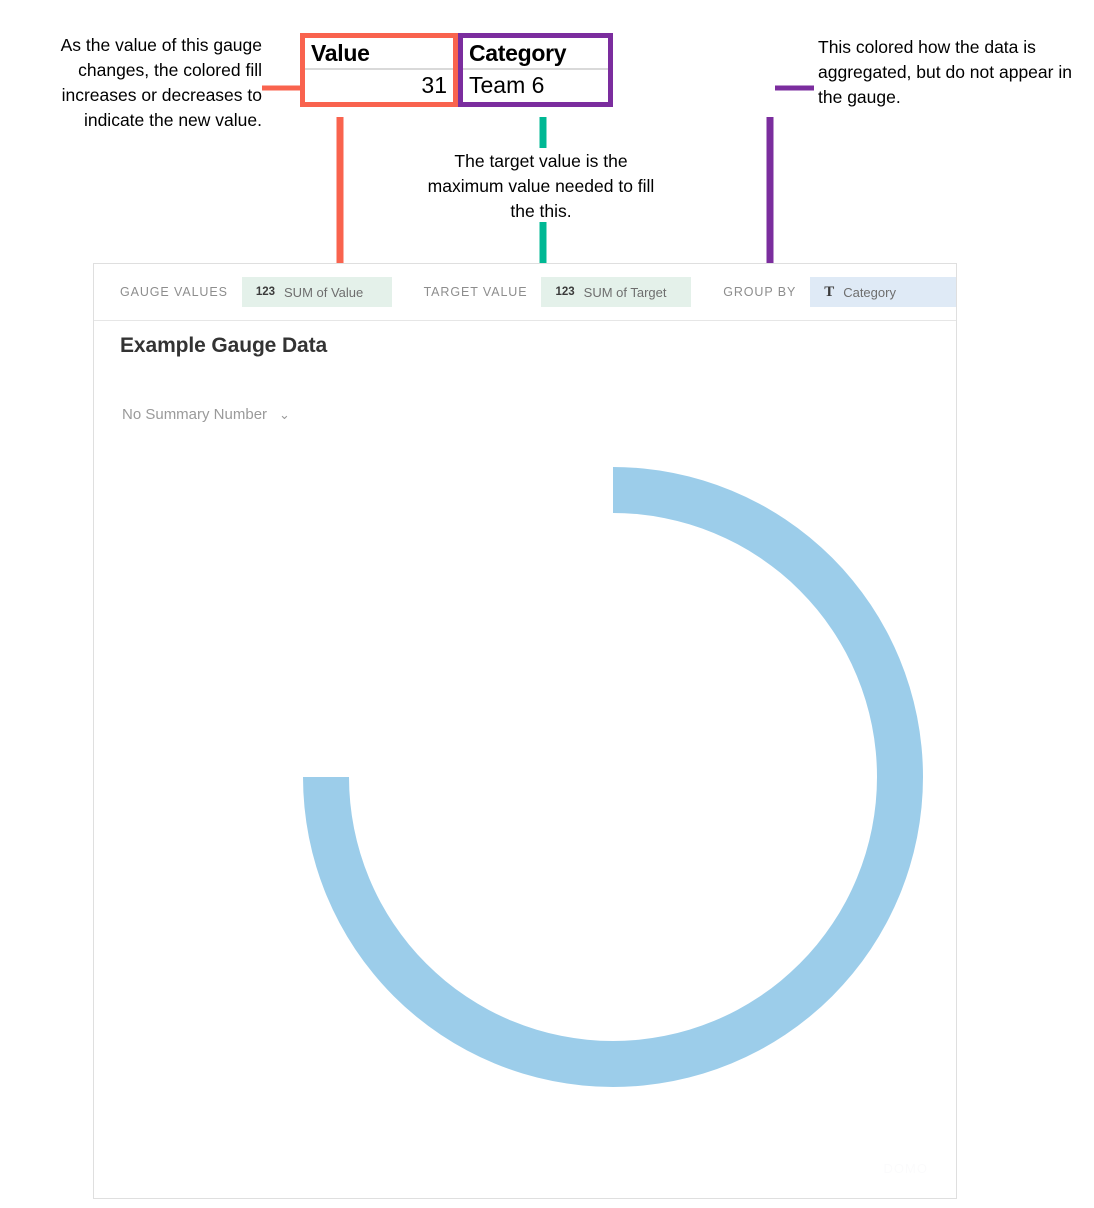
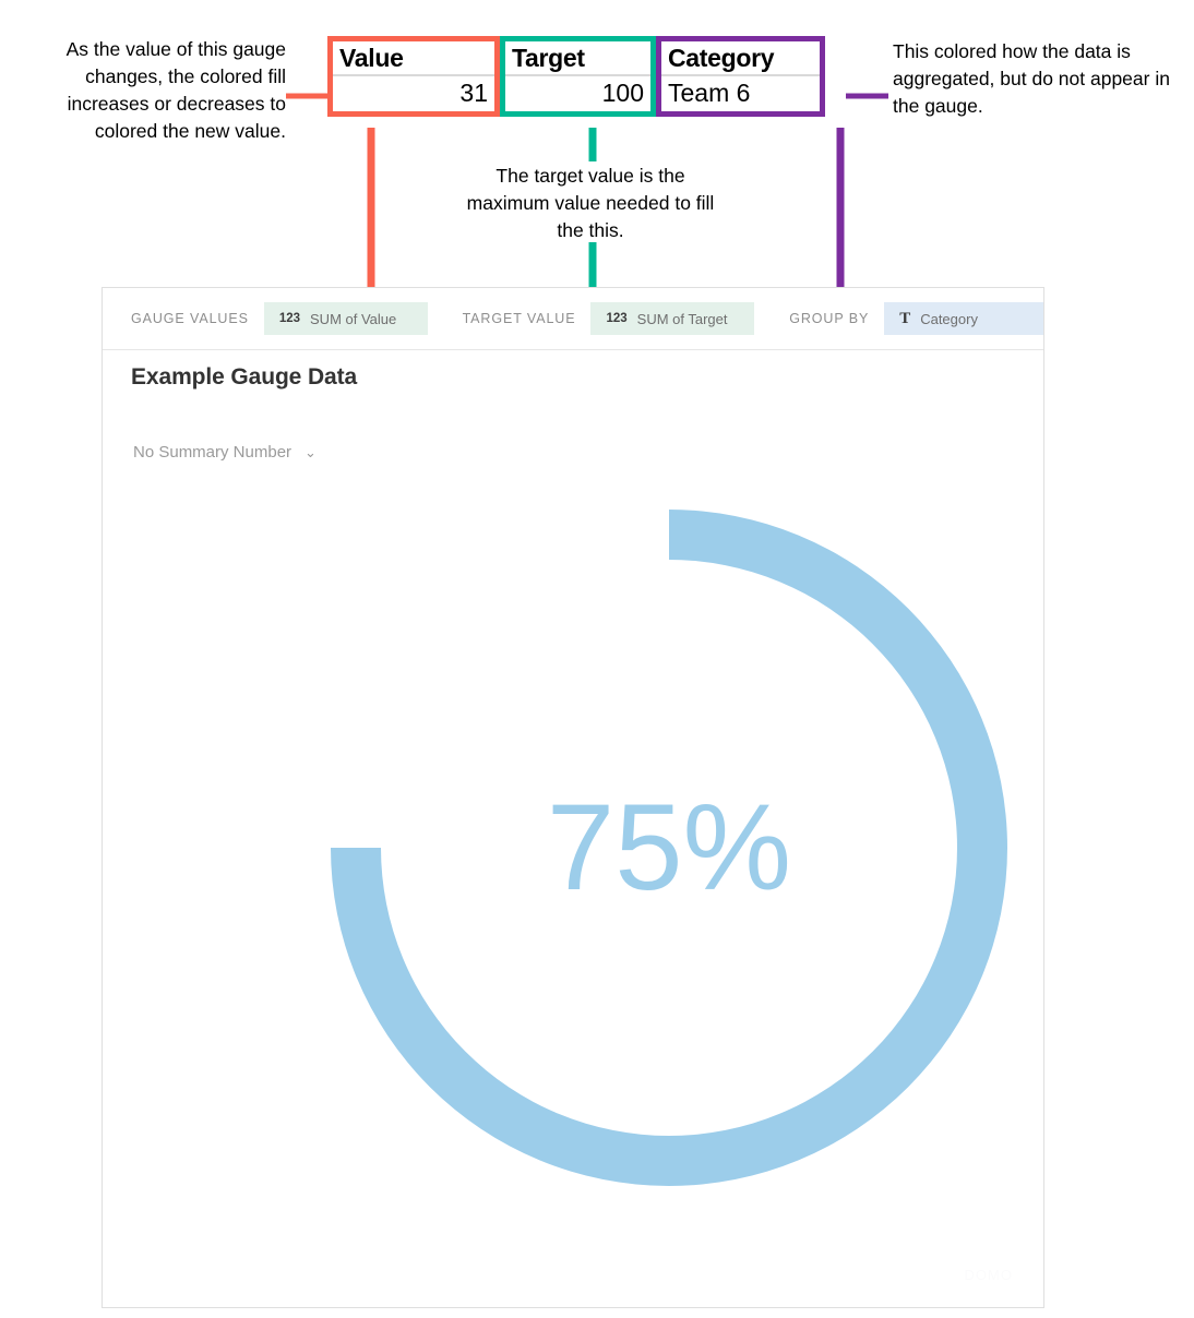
- As the value of this gauge changes, the colored fill increases or decreases to indicate the new value.
+ As the value of this gauge changes, the colored fill increases or decreases to colored the new value.
  The target value is the maximum value needed to fill the this.
  This colored how the data is aggregated, but do not appear in the gauge.
  Value
  31
+ Target
+ 100
  Category
  Team 6
  GAUGE VALUES
  123
  SUM of Value
  TARGET VALUE
  123
  SUM of Target
  GROUP BY
  T
  Category
  Example Gauge Data
  No Summary Number
  ⌄
+ 75%
